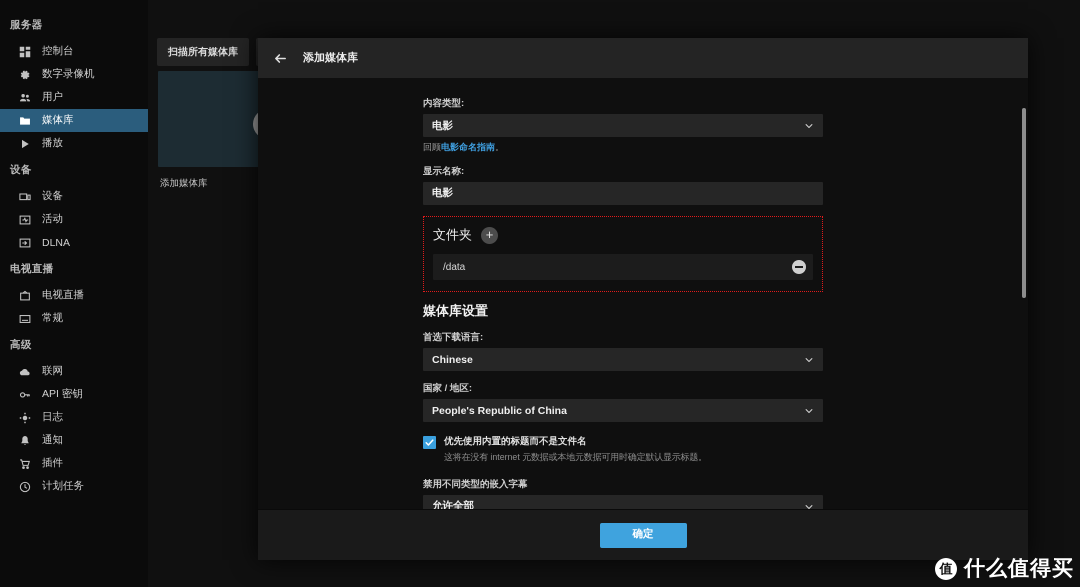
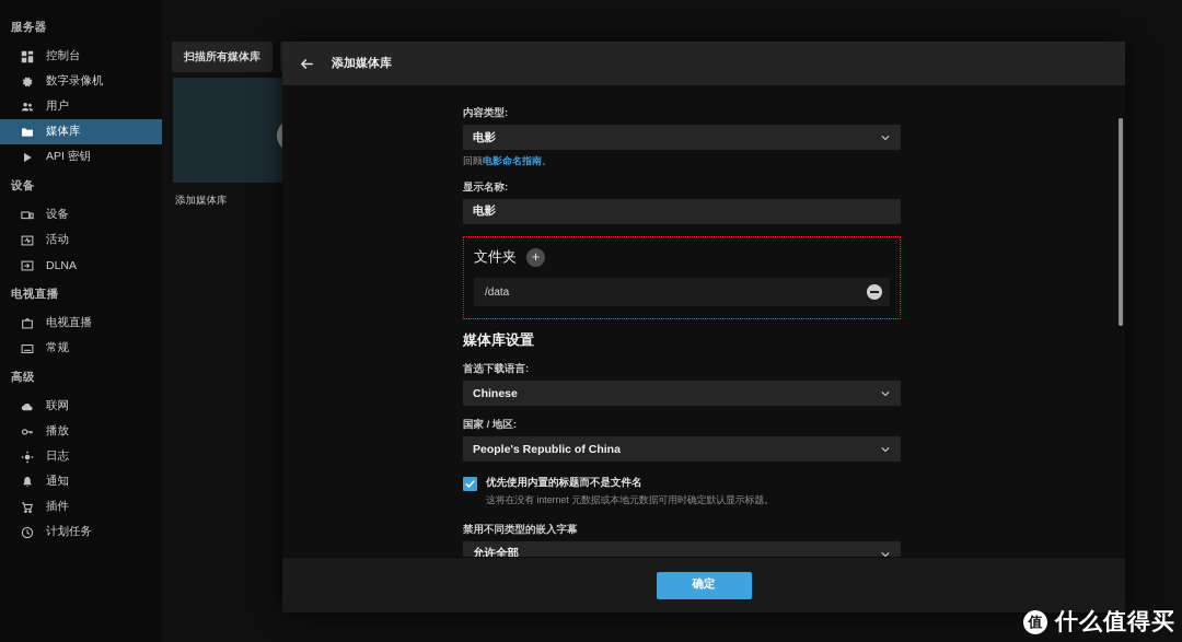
  服务器
  控制台
  数字录像机
  用户
  媒体库
- 播放
+ API 密钥
  设备
  设备
  活动
  DLNA
  电视直播
  电视直播
  常规
  高级
  联网
- API 密钥
+ 播放
  日志
  通知
  插件
  计划任务
  扫描所有媒体库
  添加媒体库
  添加媒体库
  内容类型:
  电影
  回顾电影命名指南。
  显示名称:
  电影
  文件夹
  +
  /data
  媒体库设置
  首选下载语言:
  Chinese
  国家 / 地区:
  People's Republic of China
  优先使用内置的标题而不是文件名
  这将在没有 internet 元数据或本地元数据可用时确定默认显示标题。
  禁用不同类型的嵌入字幕
  允许全部
  确定
  值
  什么值得买
